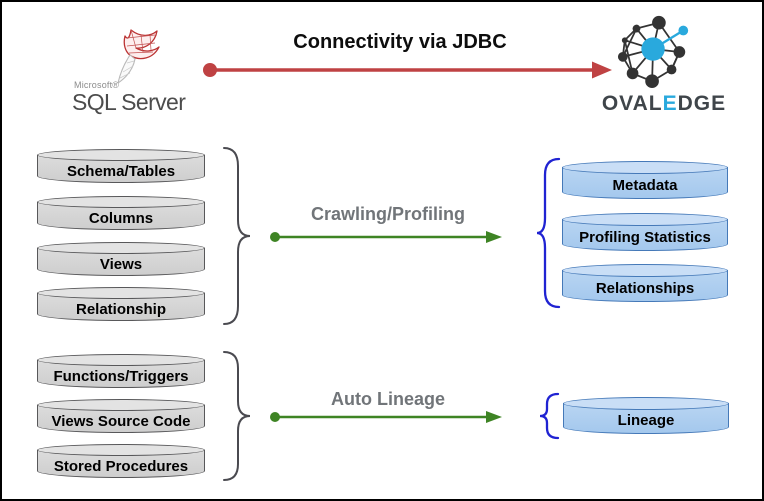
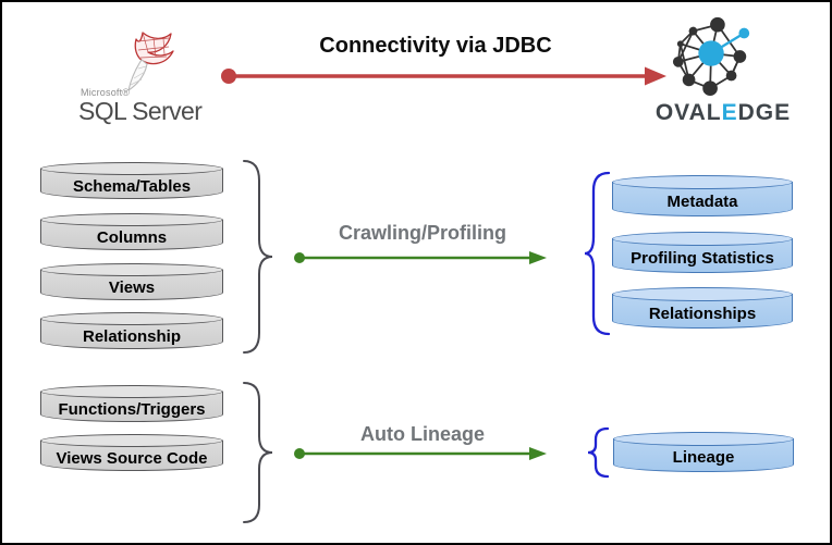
  Microsoft®
  SQL Server
  Connectivity via JDBC
  OVALEDGE
  Schema/Tables
  Columns
  Views
  Relationship
  Crawling/Profiling
  Metadata
  Profiling Statistics
  Relationships
  Functions/Triggers
  Views Source Code
- Stored Procedures
  Auto Lineage
  Lineage
